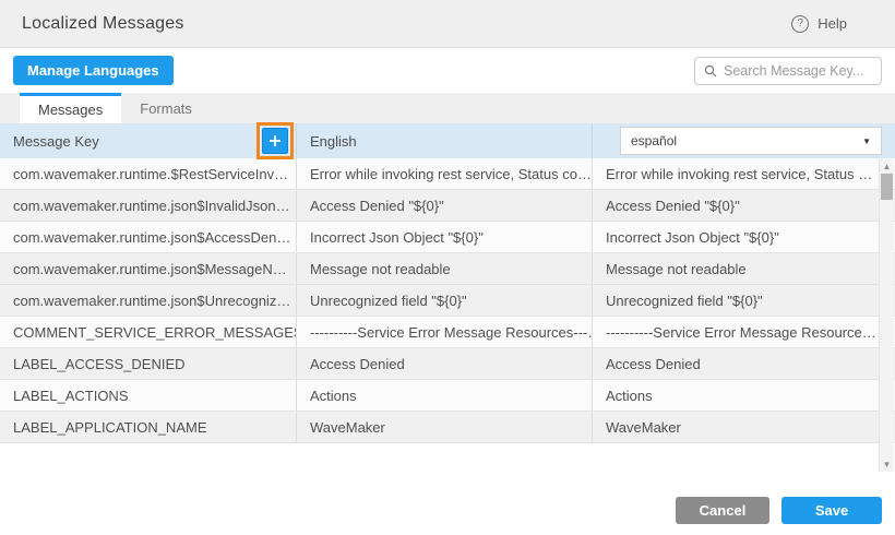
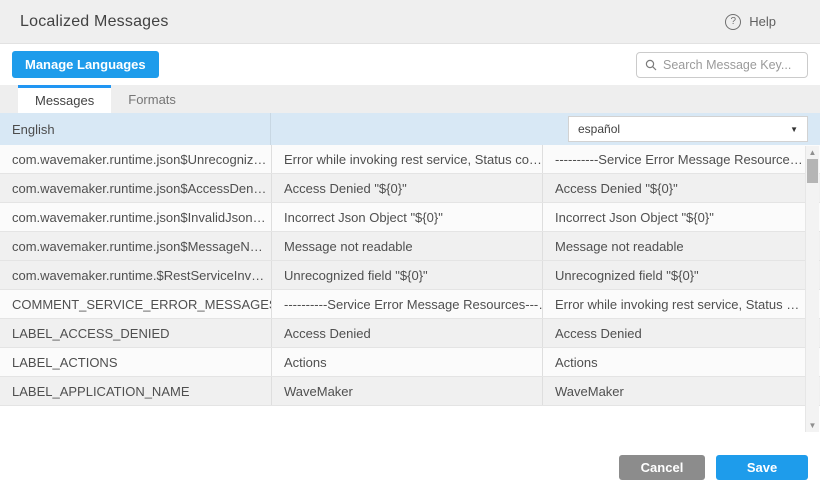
  Localized Messages
  ?
  Help
  Manage Languages
  Search Message Key...
  Messages
  Formats
- Message Key
  English
  español
  ▼
- com.wavemaker.runtime.$RestServiceInv…
+ com.wavemaker.runtime.json$Unrecogniz…
  Error while invoking rest service, Status co…
- Error while invoking rest service, Status …
+ ----------Service Error Message Resource…
- com.wavemaker.runtime.json$InvalidJson…
+ com.wavemaker.runtime.json$AccessDen…
  Access Denied "${0}"
  Access Denied "${0}"
- com.wavemaker.runtime.json$AccessDen…
+ com.wavemaker.runtime.json$InvalidJson…
  Incorrect Json Object "${0}"
  Incorrect Json Object "${0}"
  com.wavemaker.runtime.json$MessageN…
  Message not readable
  Message not readable
- com.wavemaker.runtime.json$Unrecogniz…
+ com.wavemaker.runtime.$RestServiceInv…
  Unrecognized field "${0}"
  Unrecognized field "${0}"
  COMMENT_SERVICE_ERROR_MESSAGE
  ----------Service Error Message Resources---
- ----------Service Error Message Resource…
+ Error while invoking rest service, Status …
  LABEL_ACCESS_DENIED
  Access Denied
  Access Denied
  LABEL_ACTIONS
  Actions
  Actions
  LABEL_APPLICATION_NAME
  WaveMaker
  WaveMaker
  ▲
  ▼
  Cancel
  Save
